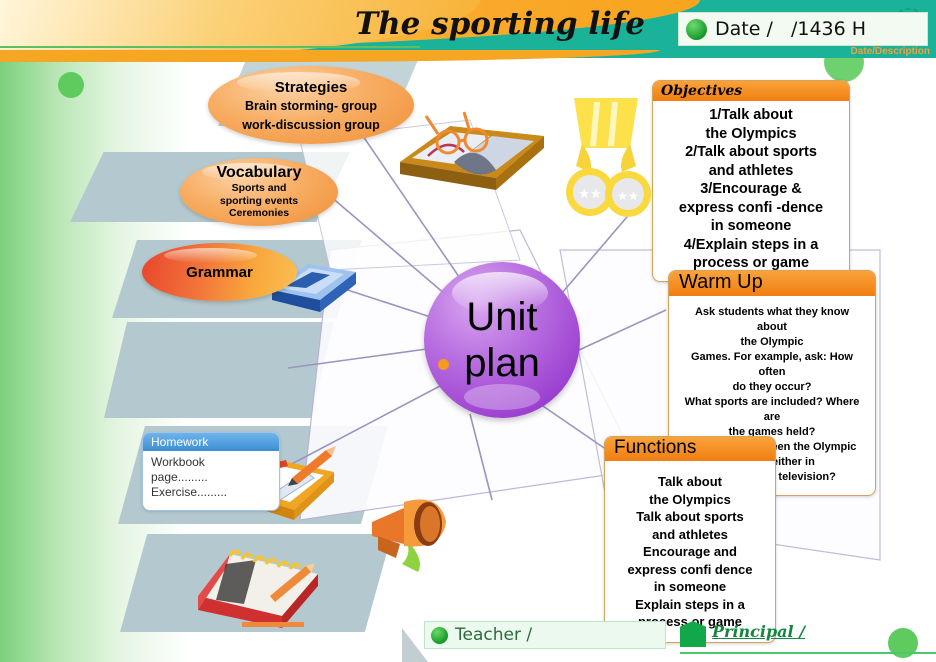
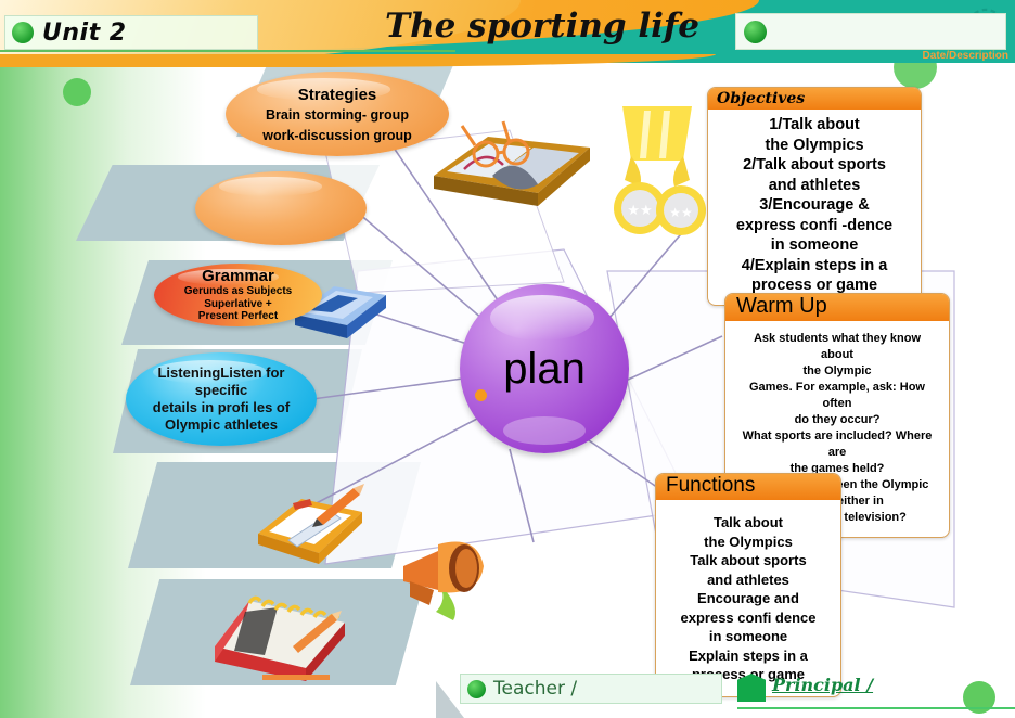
+ Unit 2
  The sporting life
- Date / /1436 H
  Date/Description
- Unit
  plan
  Strategies
  Brain storming- group
  work-discussion group
- Vocabulary
- Sports and
- sporting events
- Ceremonies
  Grammar
+ Gerunds as Subjects
+ Superlative +
+ Present Perfect
+ ListeningListen for
+ specific
+ details in profi les of
+ Olympic athletes
  Objectives
  1/Talk about
  the Olympics
  2/Talk about sports
  and athletes
  3/Encourage &
  express confi -dence
  in someone
  4/Explain steps in a
  process or game
  Warm Up
  Ask students what they know about
  the Olympic
  Games. For example, ask: How often
  do they occur?
  What sports are included? Where are
  the games held?
  Functions
  Talk about
  the Olympics
  Talk about sports
  and athletes
  Encourage and
  express confi dence
  in someone
  Explain steps in a
- Homework
- Workbook
- page.........
- Exercise.........
  Teacher /
  Principal /
